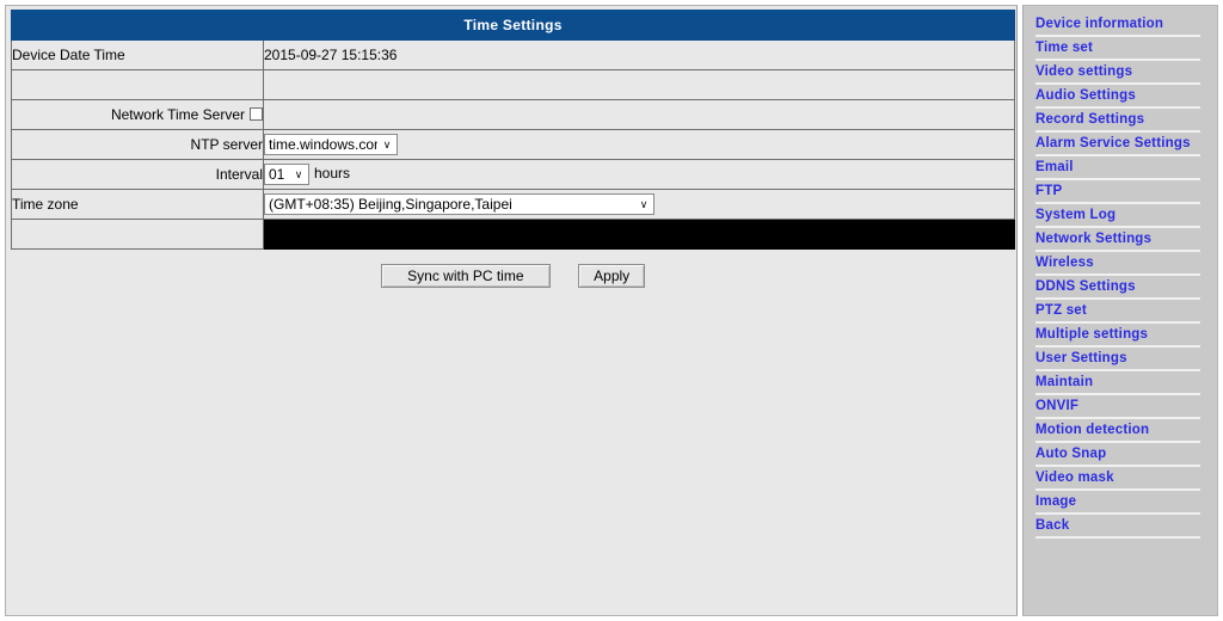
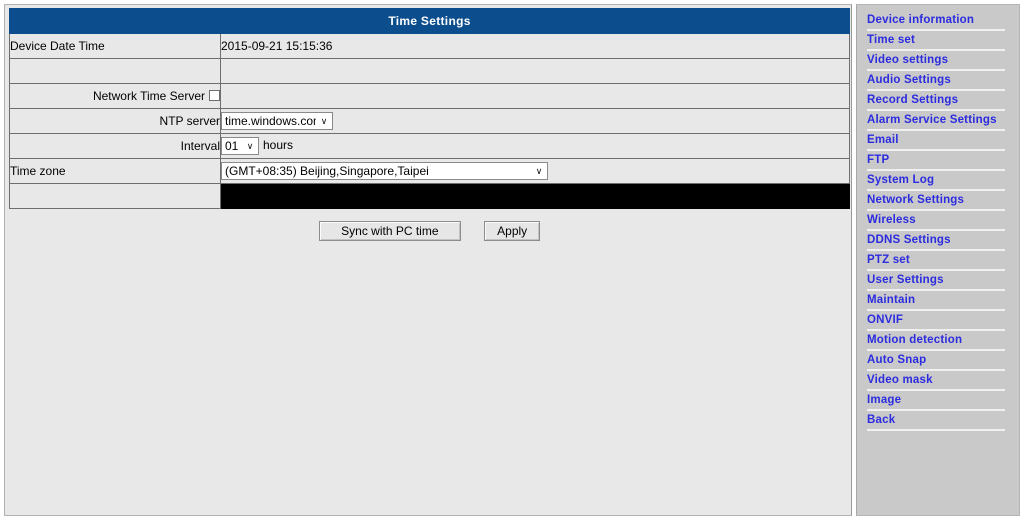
  Time Settings
- Device Date Time	2015-09-27 15:15:36
+ Device Date Time	2015-09-21 15:15:36
  Network Time Server
  NTP server	time.windows.co ∨
  Interval	01 ∨ hours
  Time zone	(GMT+08:35) Beijing,Singapore,Taipei ∨
  Sync with PC time Apply
  Device information
  Time set
  Video settings
  Audio Settings
  Record Settings
  Alarm Service Settings
  Email
  FTP
  System Log
  Network Settings
  Wireless
  DDNS Settings
  PTZ set
- Multiple settings
  User Settings
  Maintain
  ONVIF
  Motion detection
  Auto Snap
  Video mask
  Image
  Back
